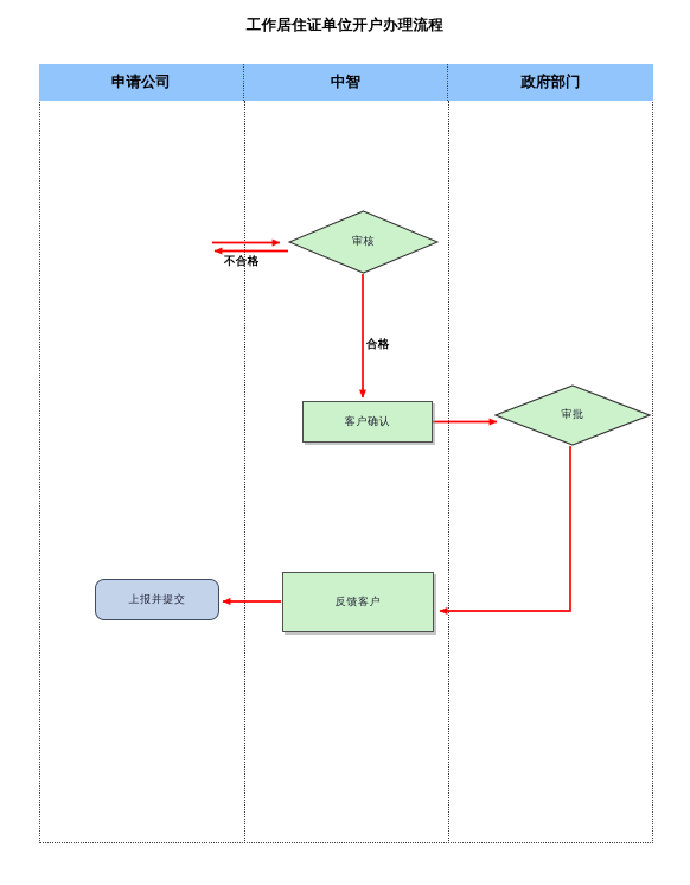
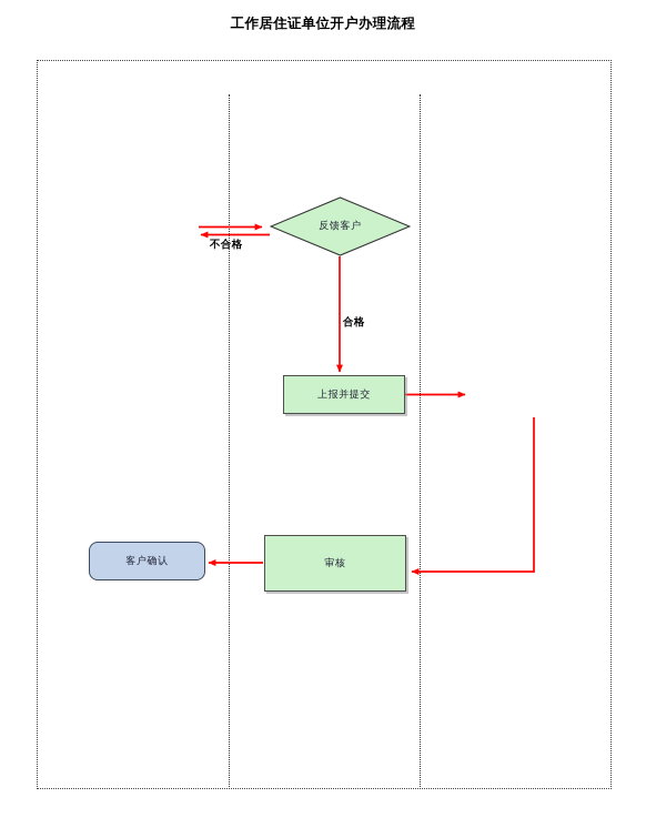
  工作居住证单位开户办理流程
- 申请公司
- 中智
- 政府部门
- 审核
+ 反馈客户
- 客户确认
+ 上报并提交
- 审批
- 反馈客户
+ 审核
- 上报并提交
+ 客户确认
  不合格
  合格
